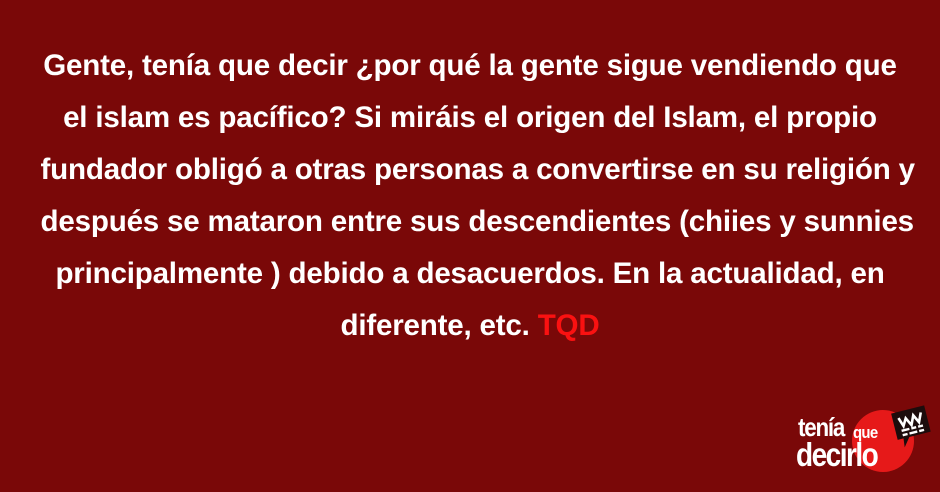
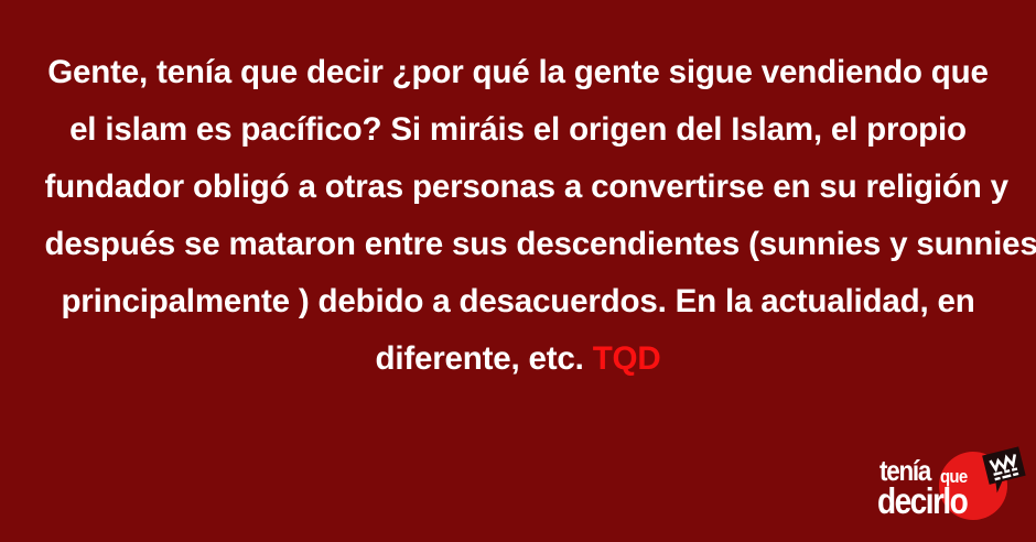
  Gente, tenía que decir ¿por qué la gente sigue vendiendo que
  el islam es pacífico? Si miráis el origen del Islam, el propio
  fundador obligó a otras personas a convertirse en su religión y
- después se mataron entre sus descendientes (chiies y sunnies
+ después se mataron entre sus descendientes (sunnies y sunnies
  principalmente ) debido a desacuerdos. En la actualidad, en
  diferente, etc. TQD
  tenía que
  decirlo
